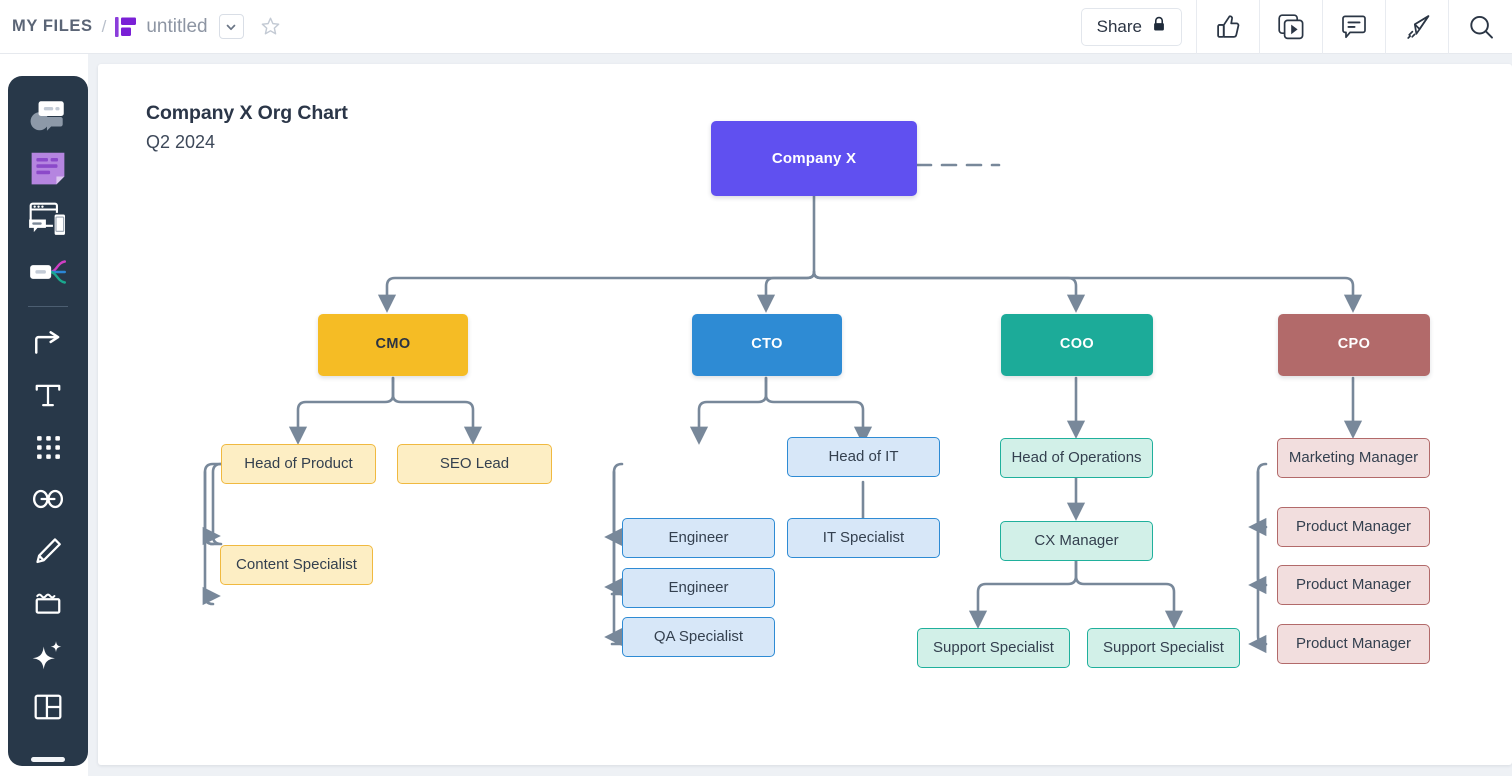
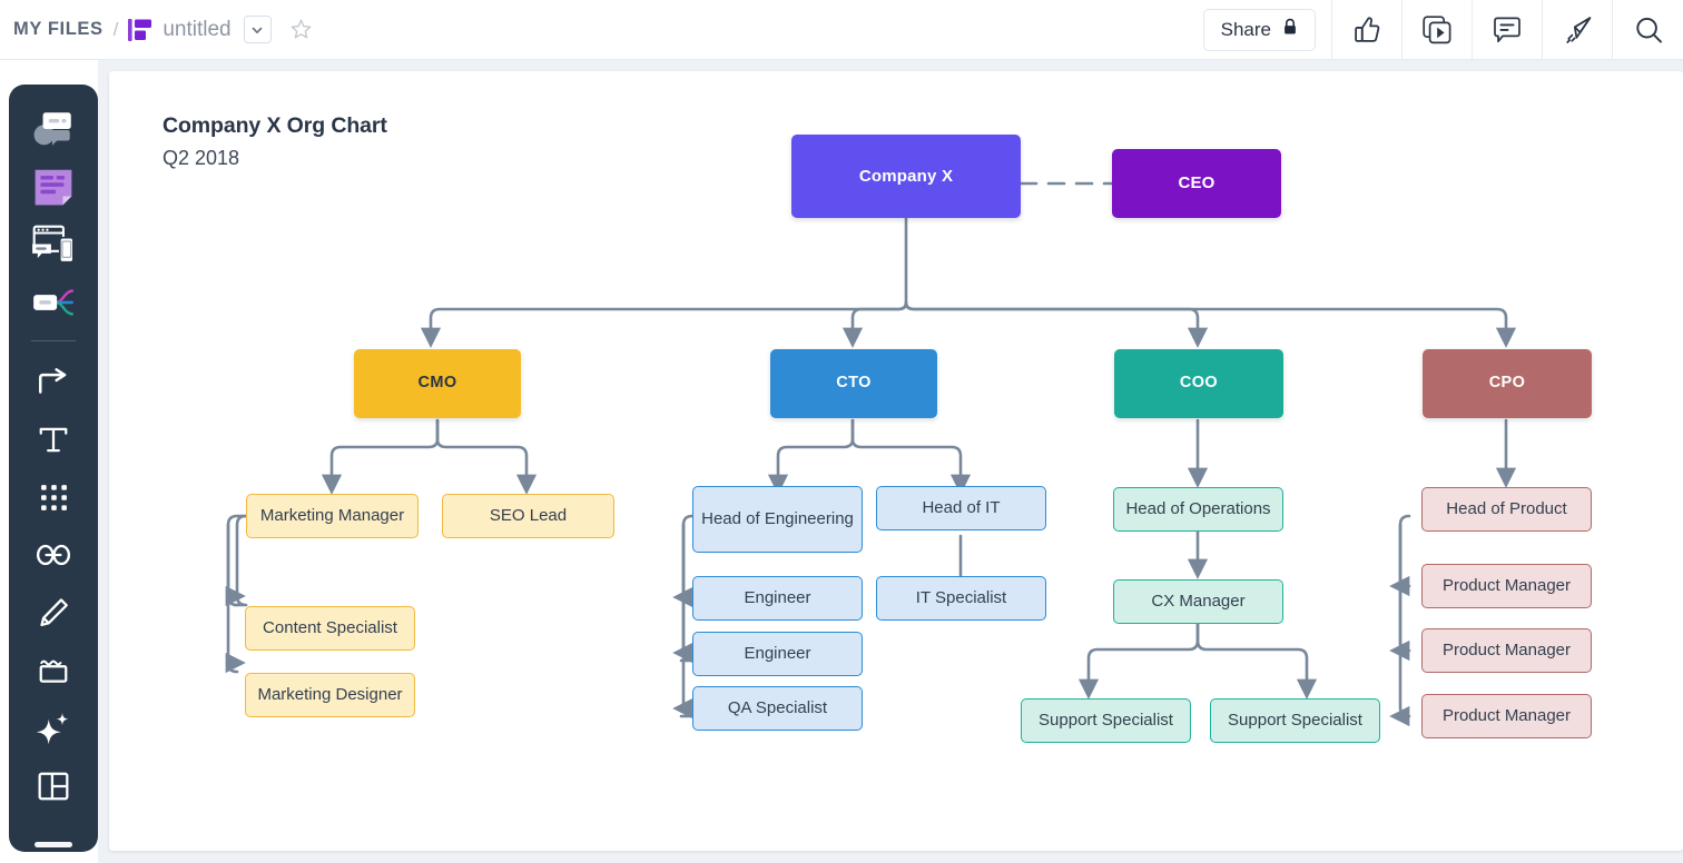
  MY FILES
  /
  untitled
  Share
  Company X Org Chart
- Q2 2024
+ Q2 2018
  Company X
+ CEO
  CMO
  CTO
  COO
  CPO
- Head of Product
+ Marketing Manager
  SEO Lead
  Content Specialist
+ Marketing Designer
+ Head of Engineering
  Head of IT
  Engineer
  Engineer
  QA Specialist
  IT Specialist
  Head of Operations
  CX Manager
  Support Specialist
  Support Specialist
- Marketing Manager
+ Head of Product
  Product Manager
  Product Manager
  Product Manager
